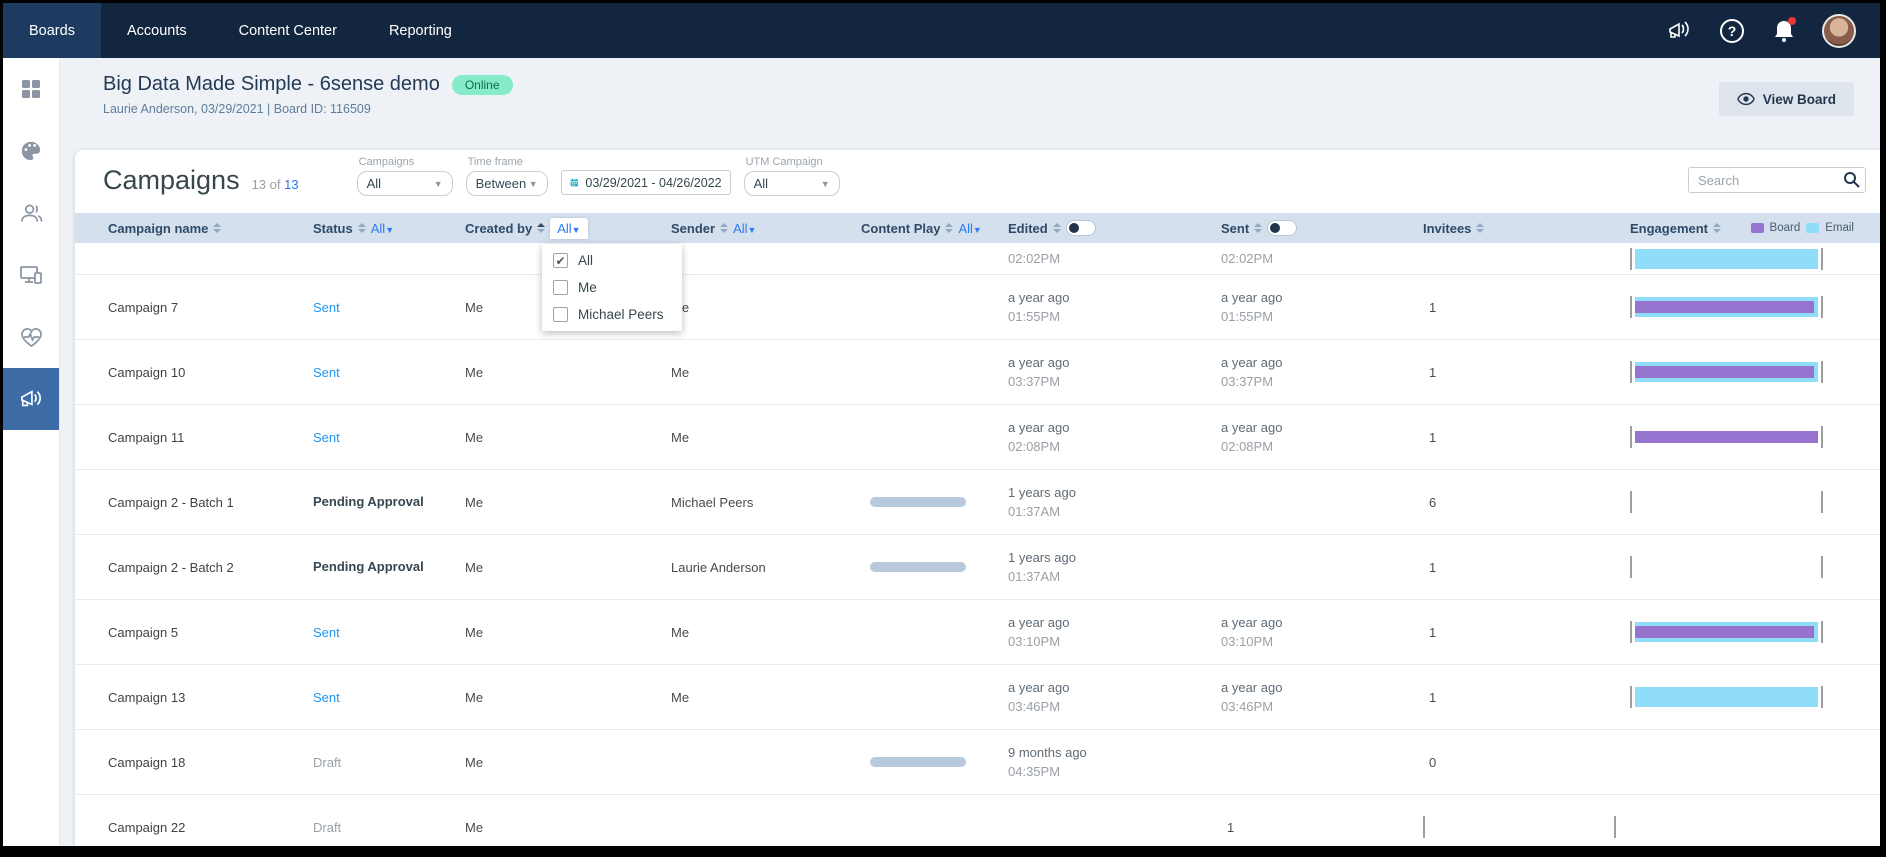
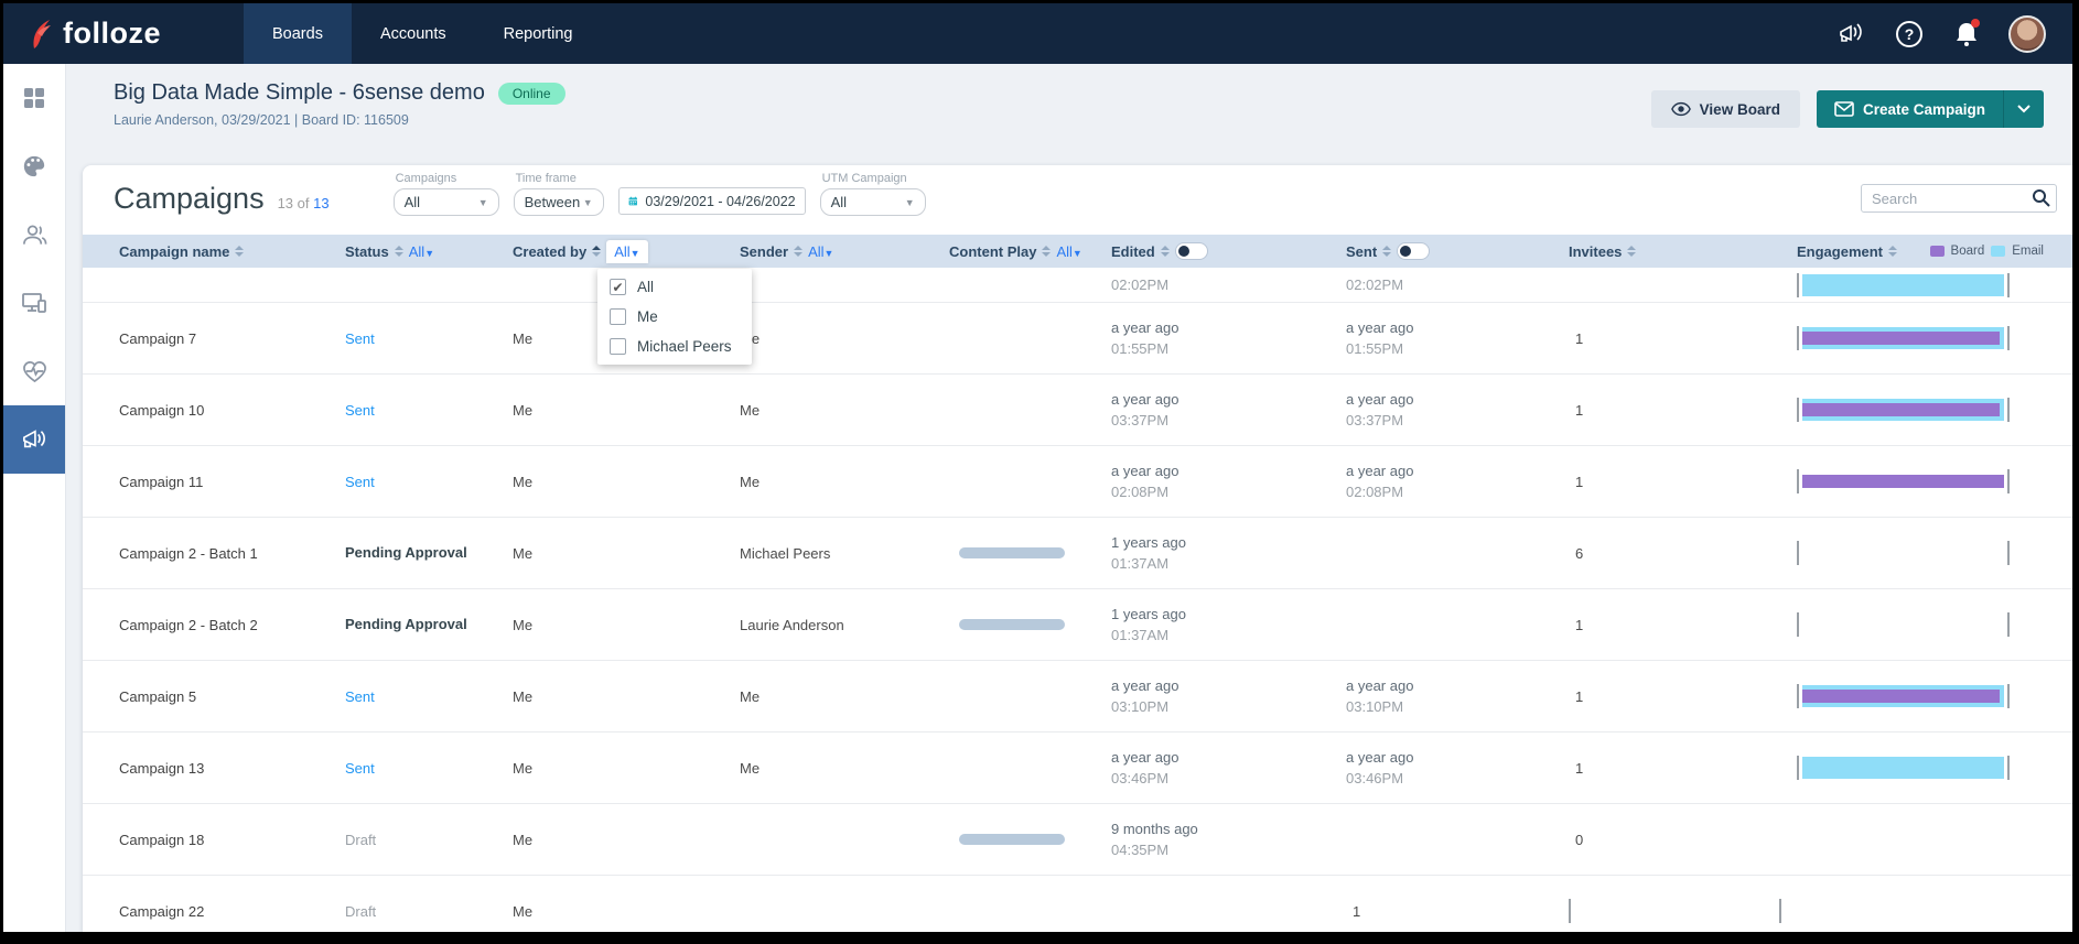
+ folloze
  Boards
  Accounts
- Content Center
  Reporting
  ?
  Big Data Made Simple - 6sense demo
  Online
  Laurie Anderson, 03/29/2021 | Board ID: 116509
  View Board
+ Create Campaign
  Campaigns
  13 of 13
  Campaigns
  All
  ▼
  Time frame
  Between
  ▼
  03/29/2021 - 04/26/2022
  UTM Campaign
  All
  ▼
  Search
  Campaign name
  Status
  All▼
  Created by
  All▼
  Sender
  All▼
  Content Play
  All▼
  Edited
  Sent
  Invitees
  Engagement
  Board
  Email
  02:02PM
  02:02PM
  Campaign 7
  Sent
  Me
  a year ago
  01:55PM
  a year ago
  01:55PM
  1
  Campaign 10
  Sent
  Me
  Me
  a year ago
  03:37PM
  a year ago
  03:37PM
  1
  Campaign 11
  Sent
  Me
  Me
  a year ago
  02:08PM
  a year ago
  02:08PM
  1
  Campaign 2 - Batch 1
  Pending Approval
  Me
  Michael Peers
  1 years ago
  01:37AM
  6
  Campaign 2 - Batch 2
  Pending Approval
  Me
  Laurie Anderson
  1 years ago
  01:37AM
  1
  Campaign 5
  Sent
  Me
  Me
  a year ago
  03:10PM
  a year ago
  03:10PM
  1
  Campaign 13
  Sent
  Me
  Me
  a year ago
  03:46PM
  a year ago
  03:46PM
  1
  Campaign 18
  Draft
  Me
  9 months ago
  04:35PM
  0
  Campaign 22
  Draft
  Me
  1
  ✔
  All
  Me
  Michael Peers
